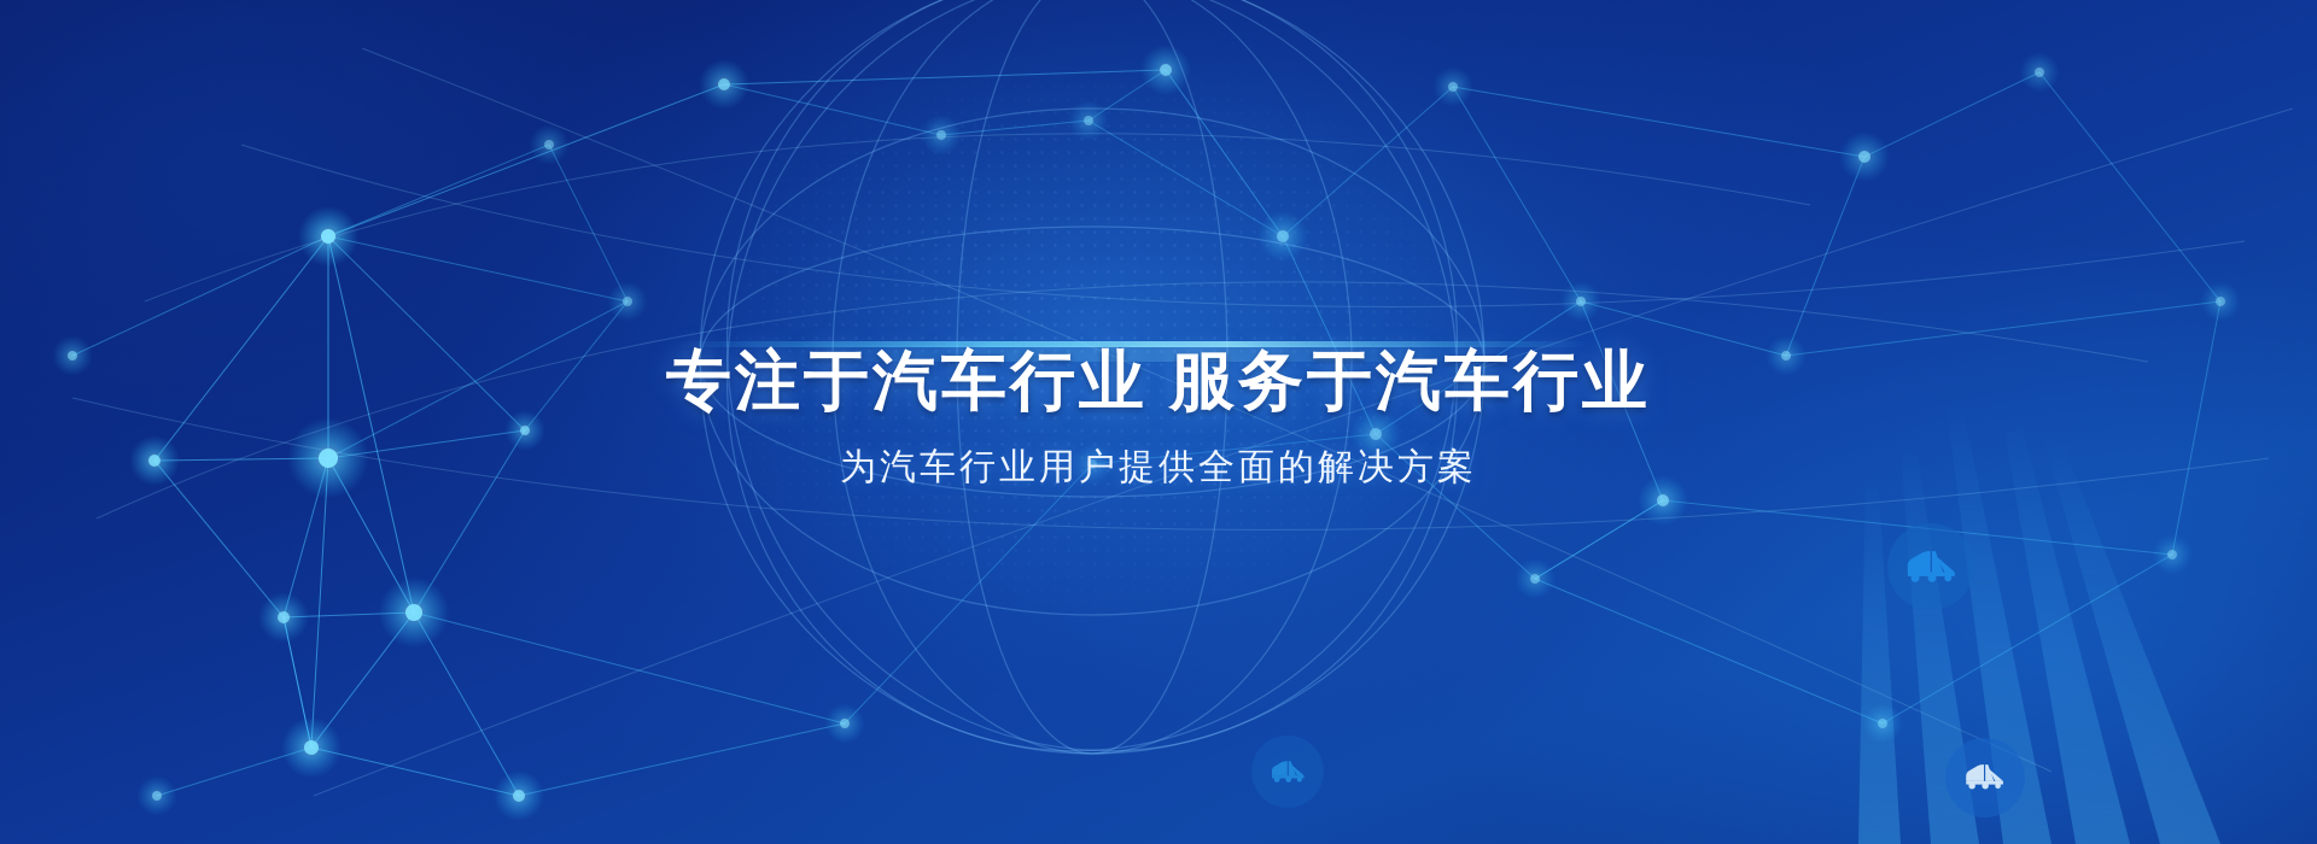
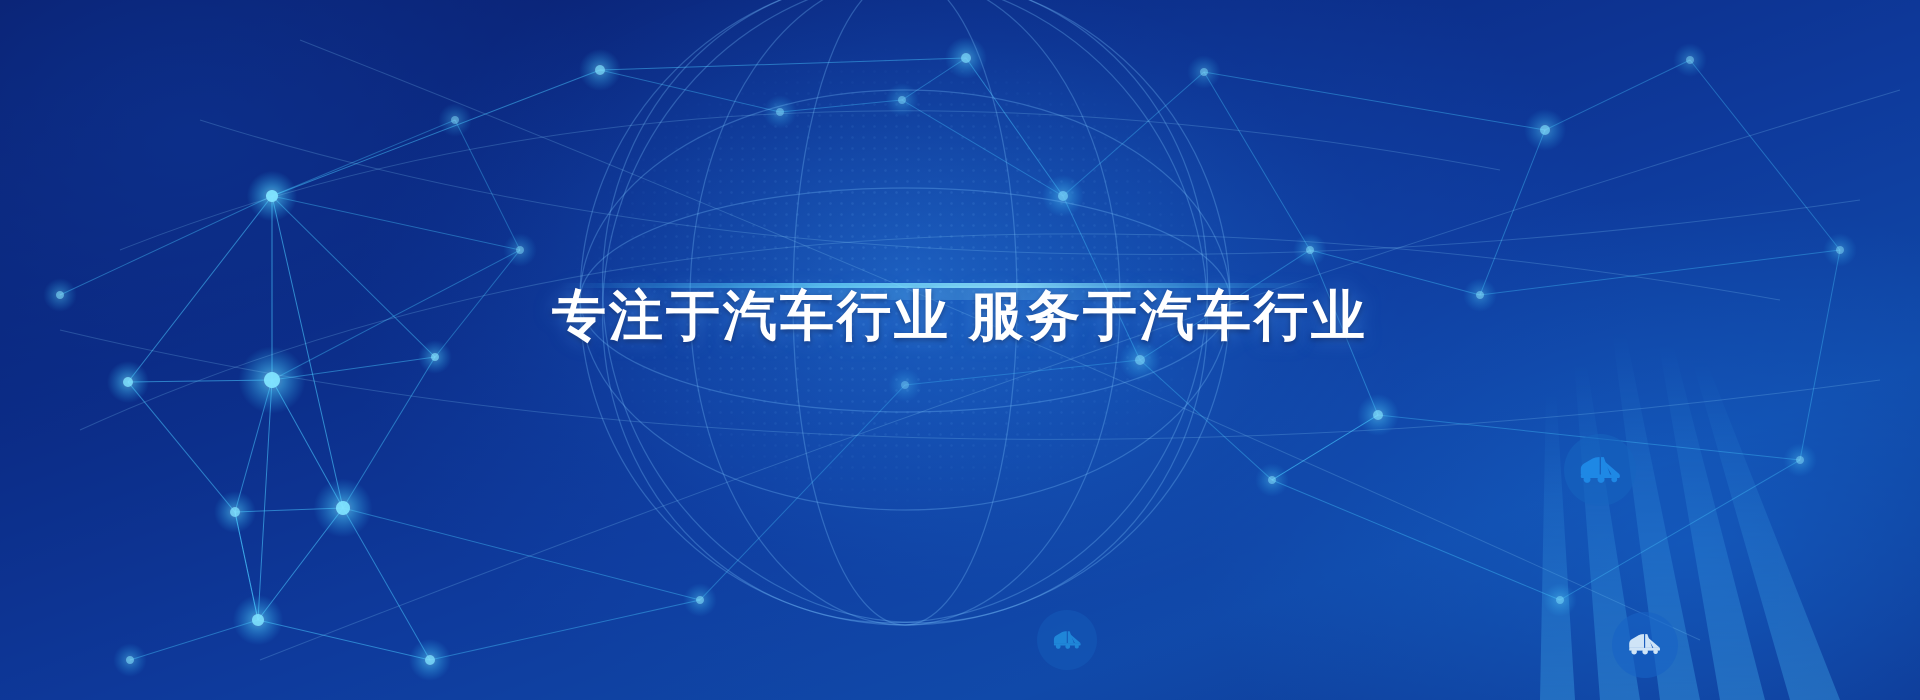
  专注于汽车行业 服务于汽车行业
- 为汽车行业用户提供全面的解决方案
